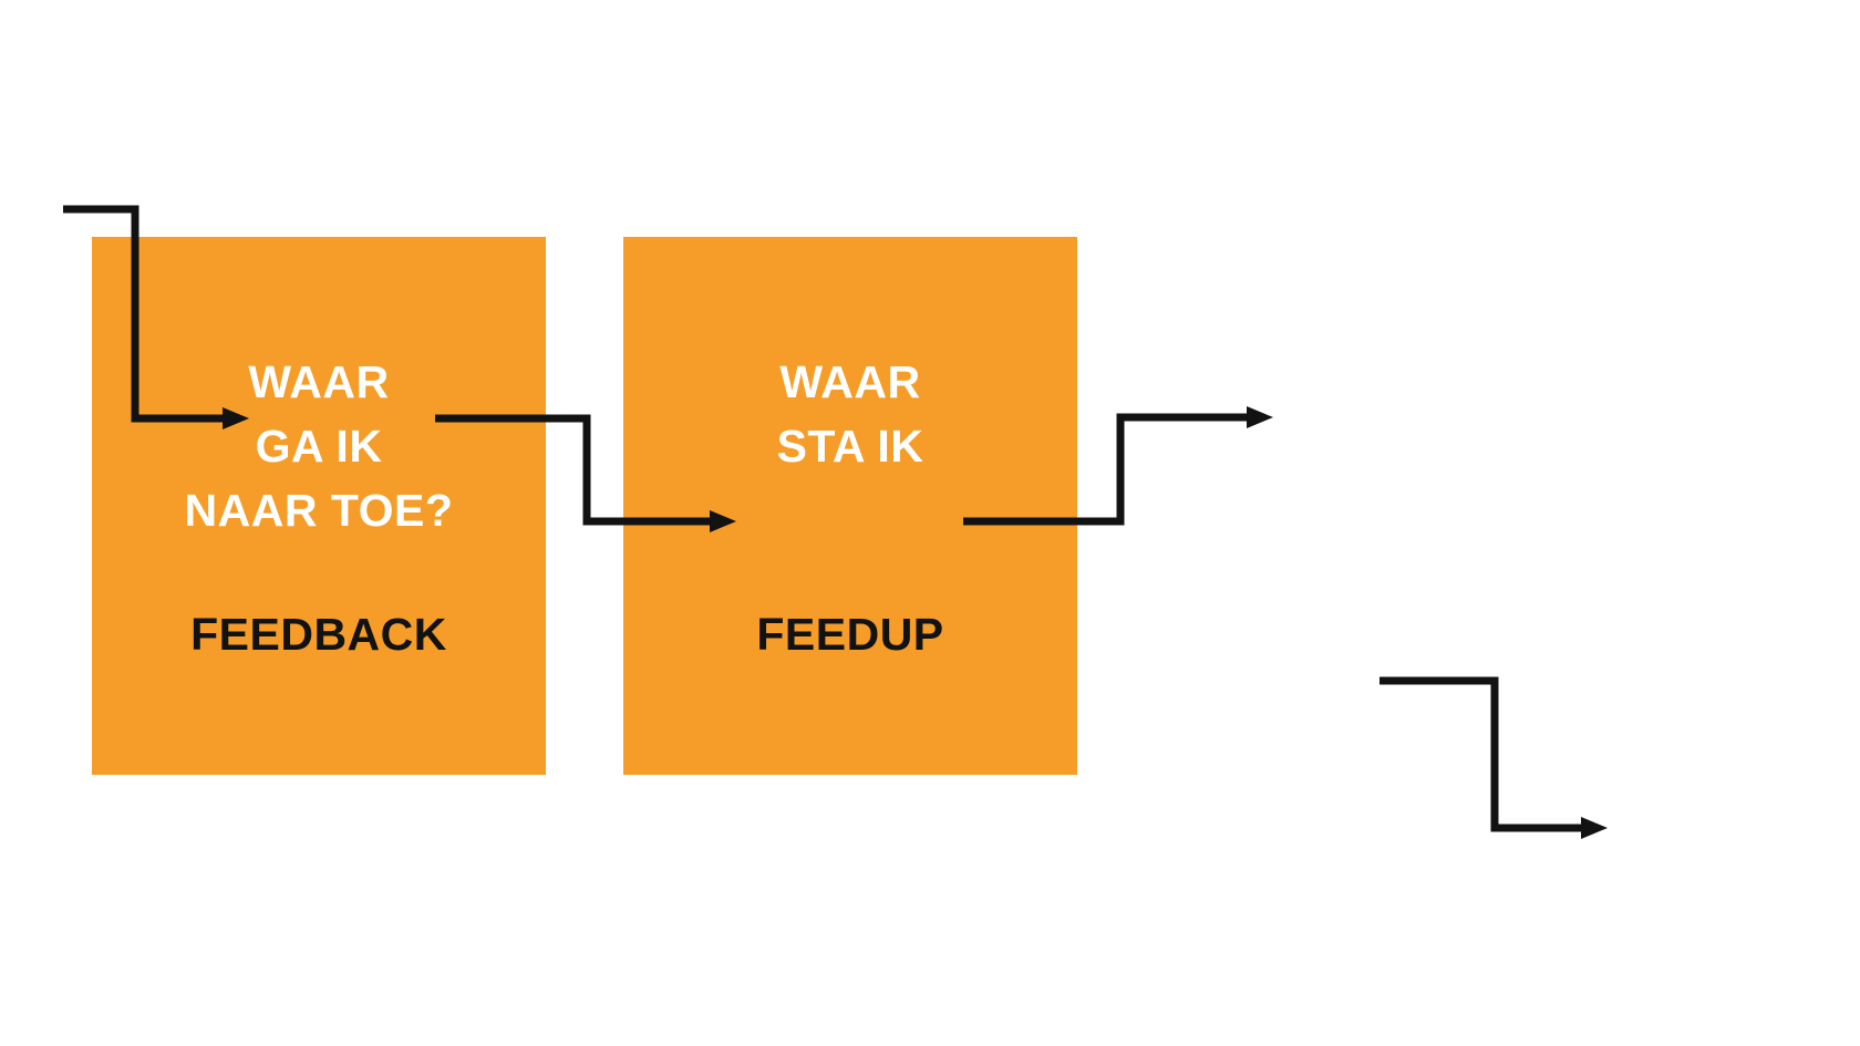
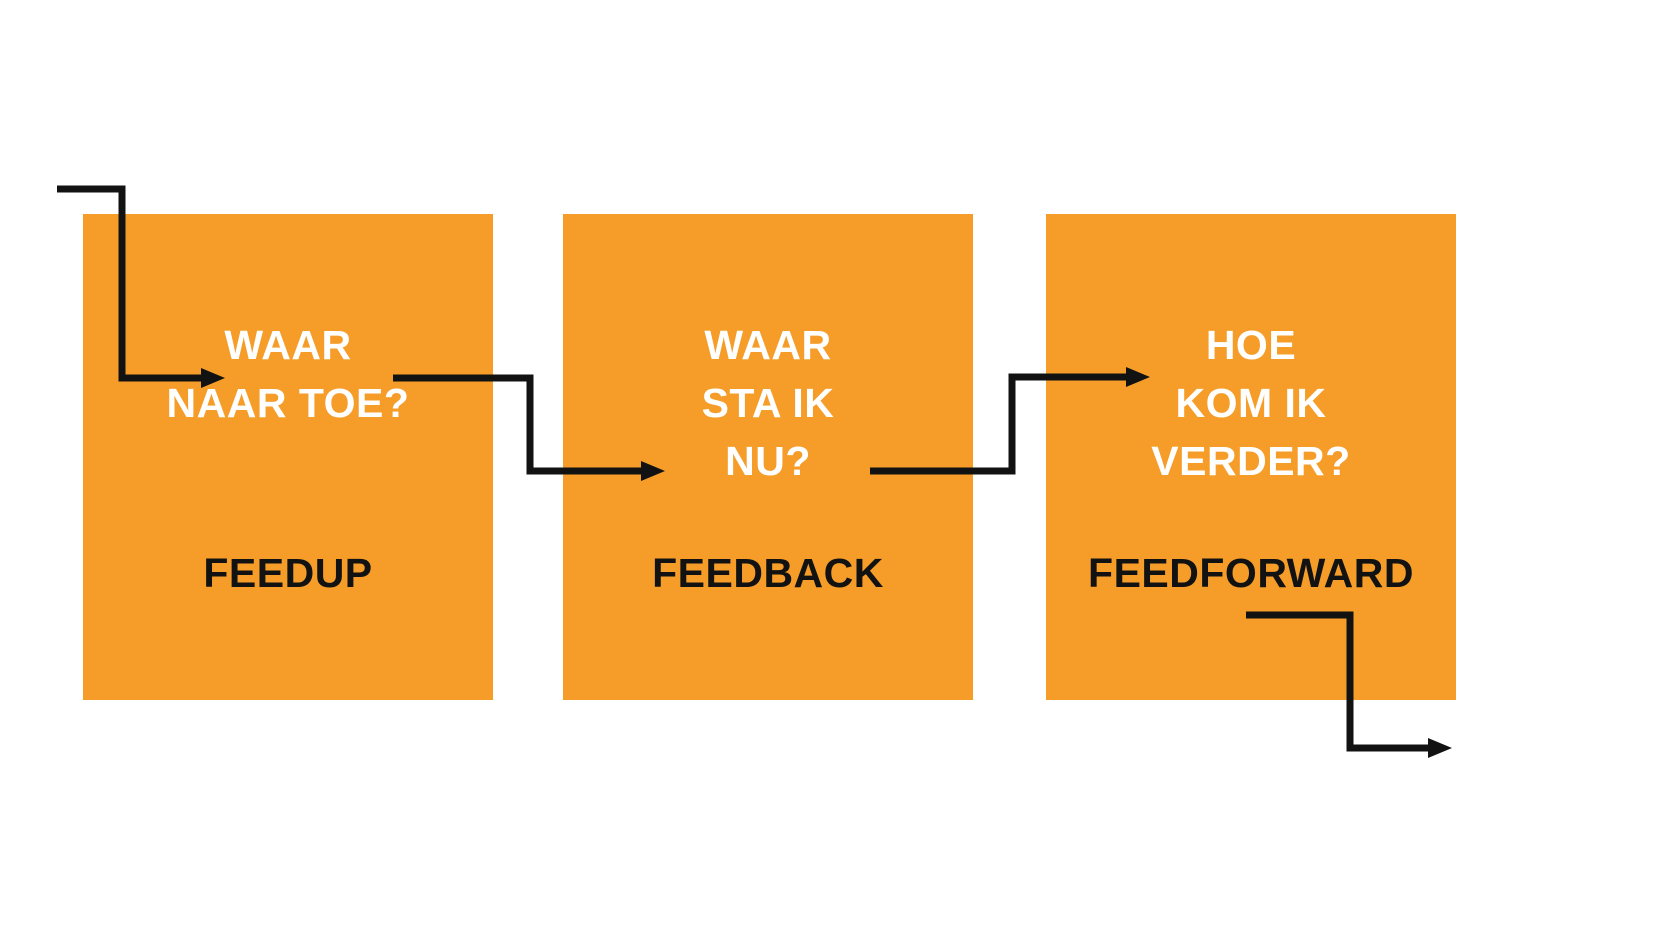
  WAAR
- GA IK
  NAAR TOE?
- FEEDBACK
+ FEEDUP
  WAAR
  STA IK
+ NU?
- FEEDUP
+ FEEDBACK
+ HOE
+ KOM IK
+ VERDER?
+ FEEDFORWARD
